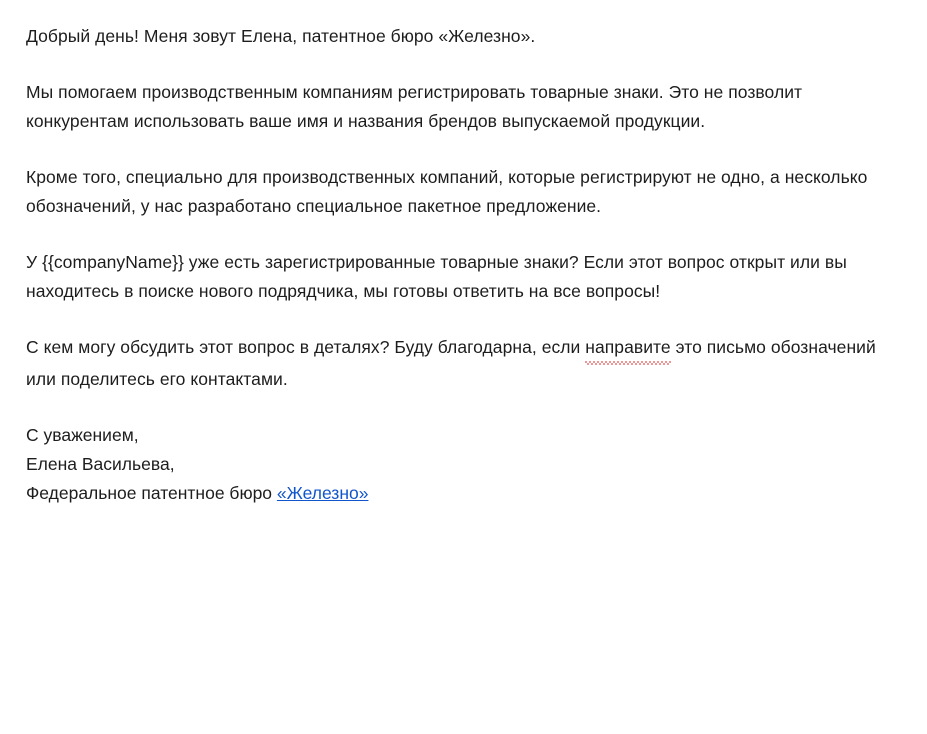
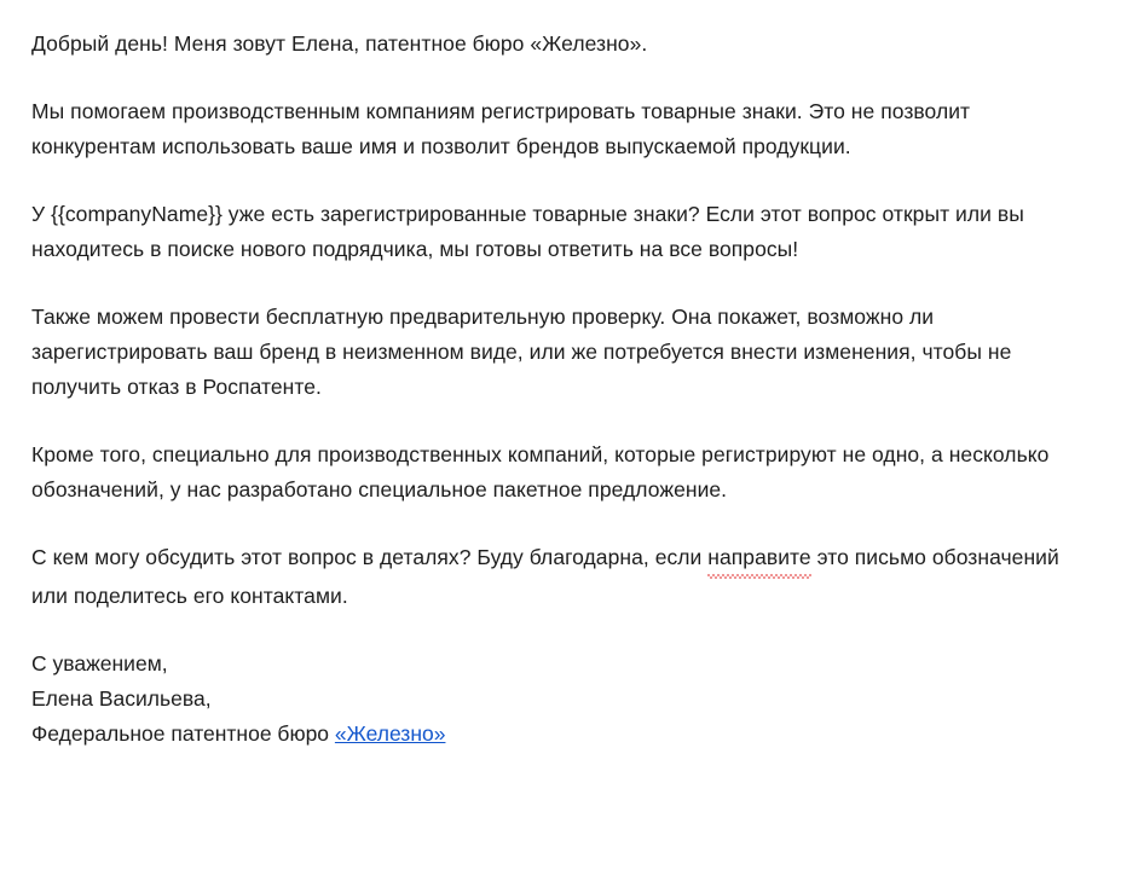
  Добрый день! Меня зовут Елена, патентное бюро «Железно».
- Мы помогаем производственным компаниям регистрировать товарные знаки. Это не позволит конкурентам использовать ваше имя и названия брендов выпускаемой продукции.
+ Мы помогаем производственным компаниям регистрировать товарные знаки. Это не позволит конкурентам использовать ваше имя и позволит брендов выпускаемой продукции.
- Кроме того, специально для производственных компаний, которые регистрируют не одно, а несколько обозначений, у нас разработано специальное пакетное предложение.
+ У {{companyName}} уже есть зарегистрированные товарные знаки? Если этот вопрос открыт или вы находитесь в поиске нового подрядчика, мы готовы ответить на все вопросы!
+ Также можем провести бесплатную предварительную проверку. Она покажет, возможно ли зарегистрировать ваш бренд в неизменном виде, или же потребуется внести изменения, чтобы не получить отказ в Роспатенте.
- У {{companyName}} уже есть зарегистрированные товарные знаки? Если этот вопрос открыт или вы находитесь в поиске нового подрядчика, мы готовы ответить на все вопросы!
+ Кроме того, специально для производственных компаний, которые регистрируют не одно, а несколько обозначений, у нас разработано специальное пакетное предложение.
  С кем могу обсудить этот вопрос в деталях? Буду благодарна, если направите это письмо обозначений или поделитесь его контактами.
  С уважением,
  Елена Васильева,
  Федеральное патентное бюро «Железно»
